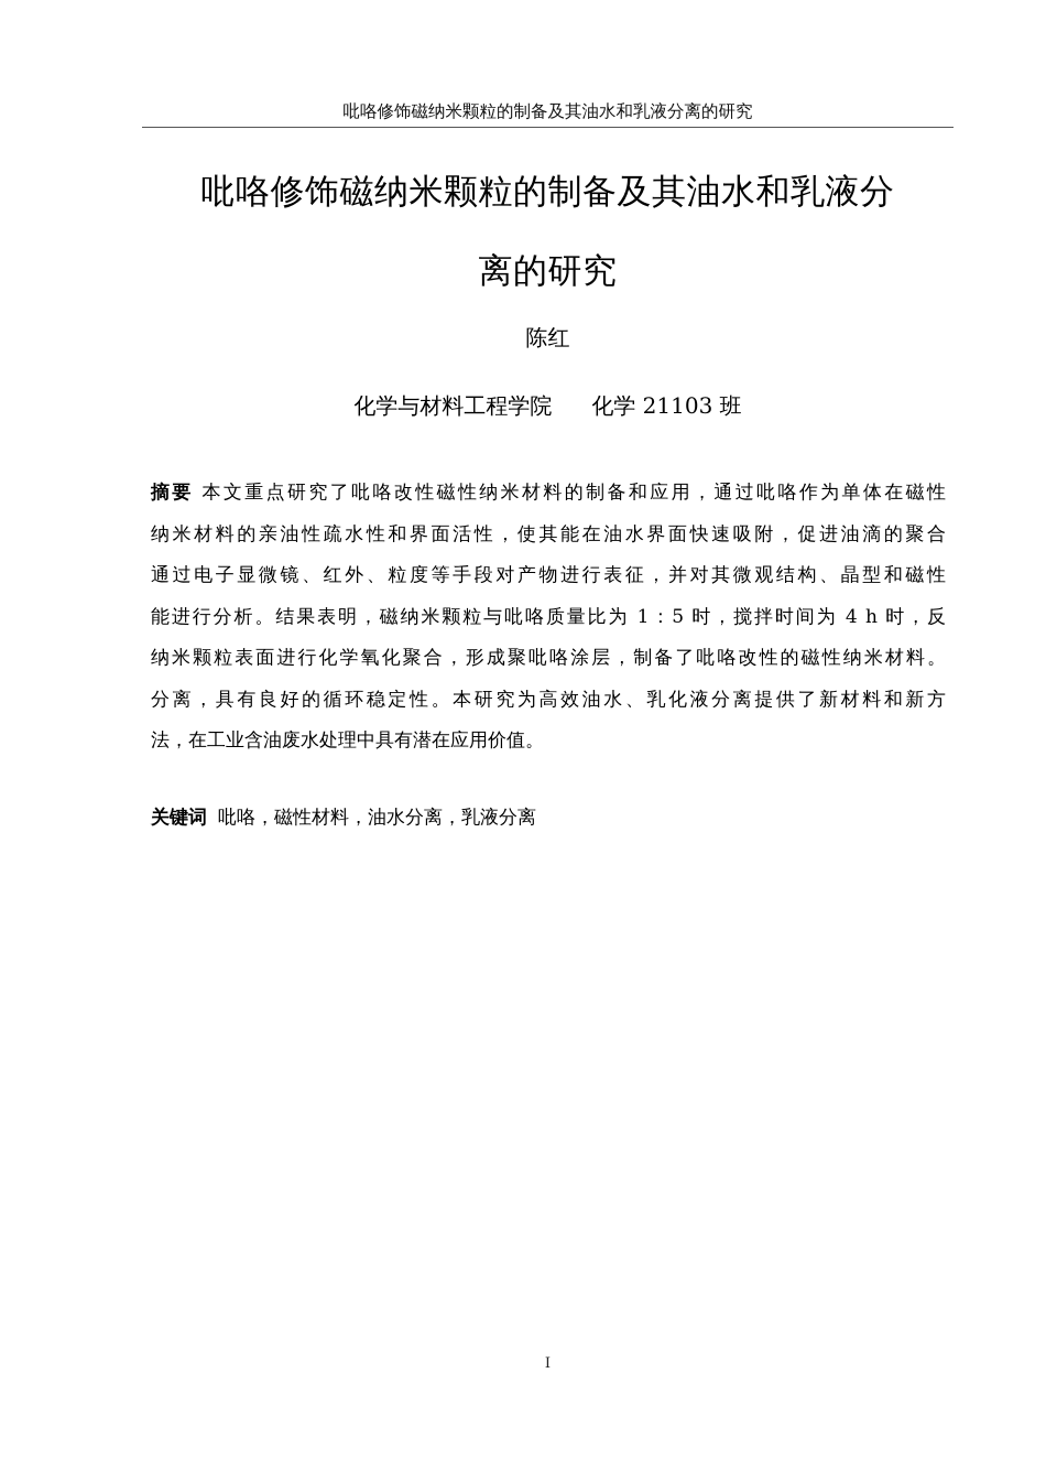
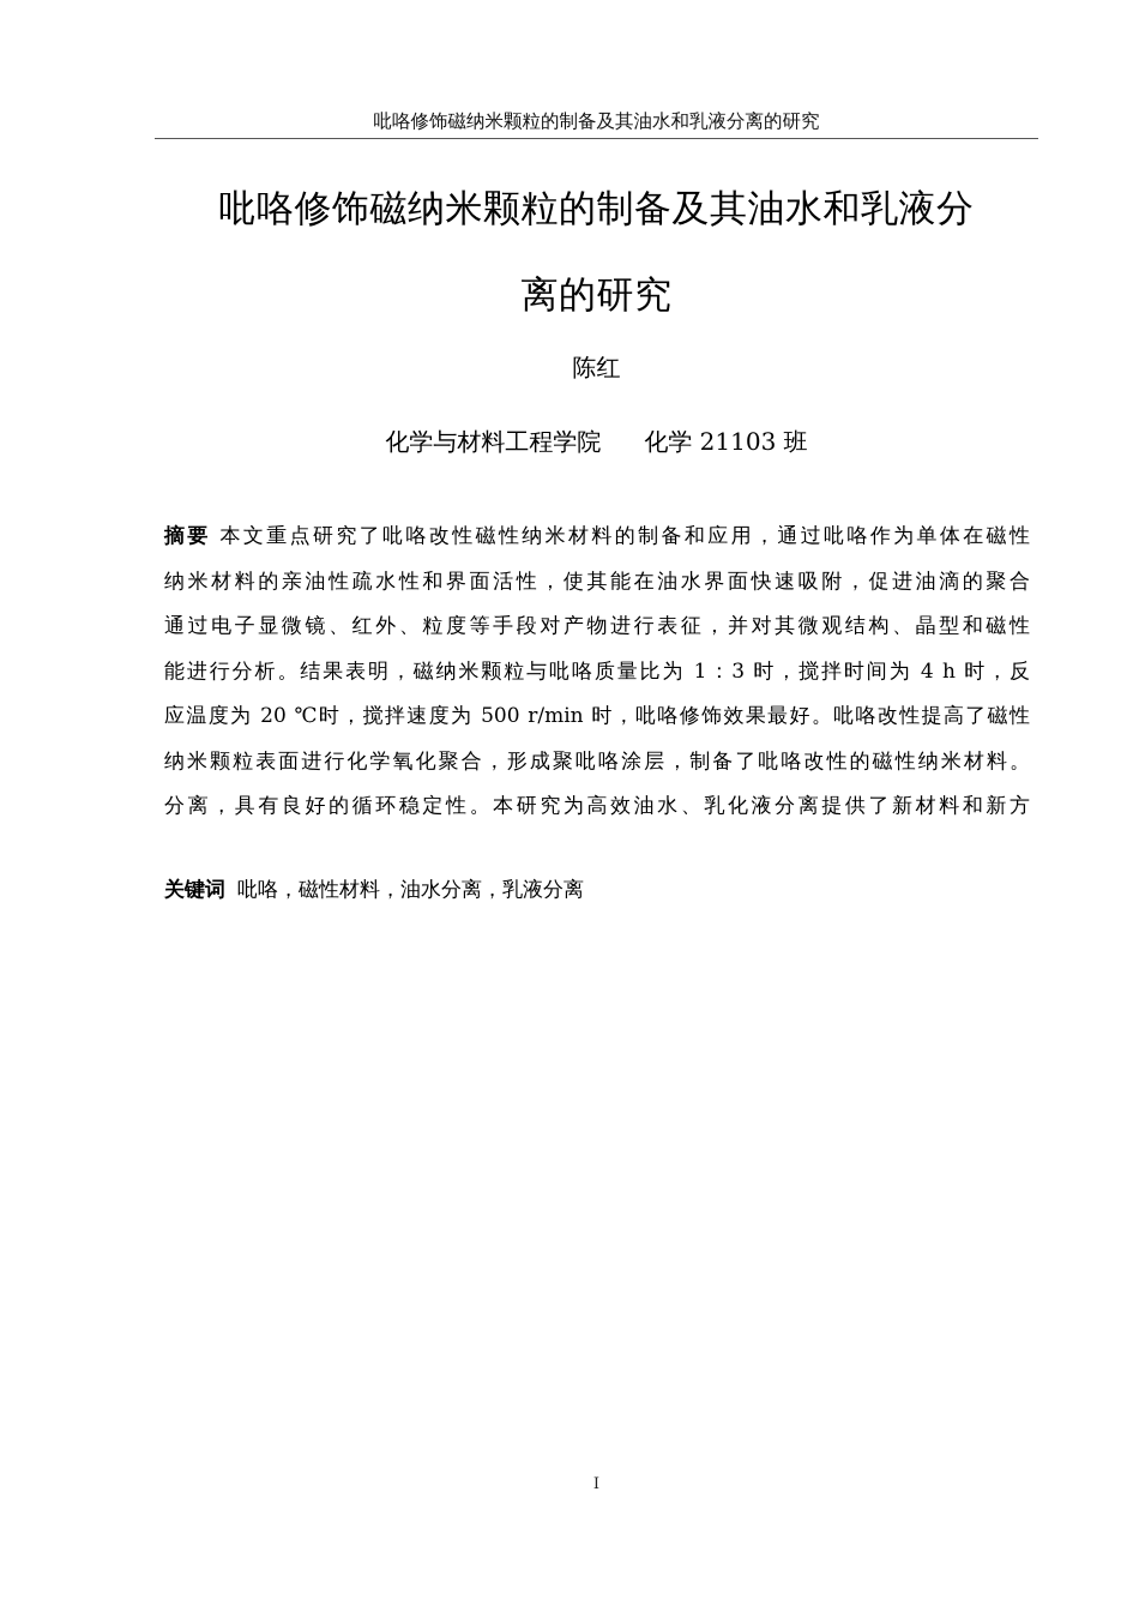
  吡咯修饰磁纳米颗粒的制备及其油水和乳液分离的研究
  吡咯修饰磁纳米颗粒的制备及其油水和乳液分
  离的研究
  陈红
  化学与材料工程学院 化学 21103 班
  摘要 本文重点研究了吡咯改性磁性纳米材料的制备和应用，通过吡咯作为单体在磁性
  纳米材料的亲油性疏水性和界面活性，使其能在油水界面快速吸附，促进油滴的聚合
  通过电子显微镜、红外、粒度等手段对产物进行表征，并对其微观结构、晶型和磁性
- 能进行分析。结果表明，磁纳米颗粒与吡咯质量比为 1：5 时，搅拌时间为 4 h 时，反
+ 能进行分析。结果表明，磁纳米颗粒与吡咯质量比为 1：3 时，搅拌时间为 4 h 时，反
+ 应温度为 20 ℃时，搅拌速度为 500 r/min 时，吡咯修饰效果最好。吡咯改性提高了磁性
  纳米颗粒表面进行化学氧化聚合，形成聚吡咯涂层，制备了吡咯改性的磁性纳米材料。
  分离，具有良好的循环稳定性。本研究为高效油水、乳化液分离提供了新材料和新方
- 法，在工业含油废水处理中具有潜在应用价值。
  关键词 吡咯，磁性材料，油水分离，乳液分离
  I
